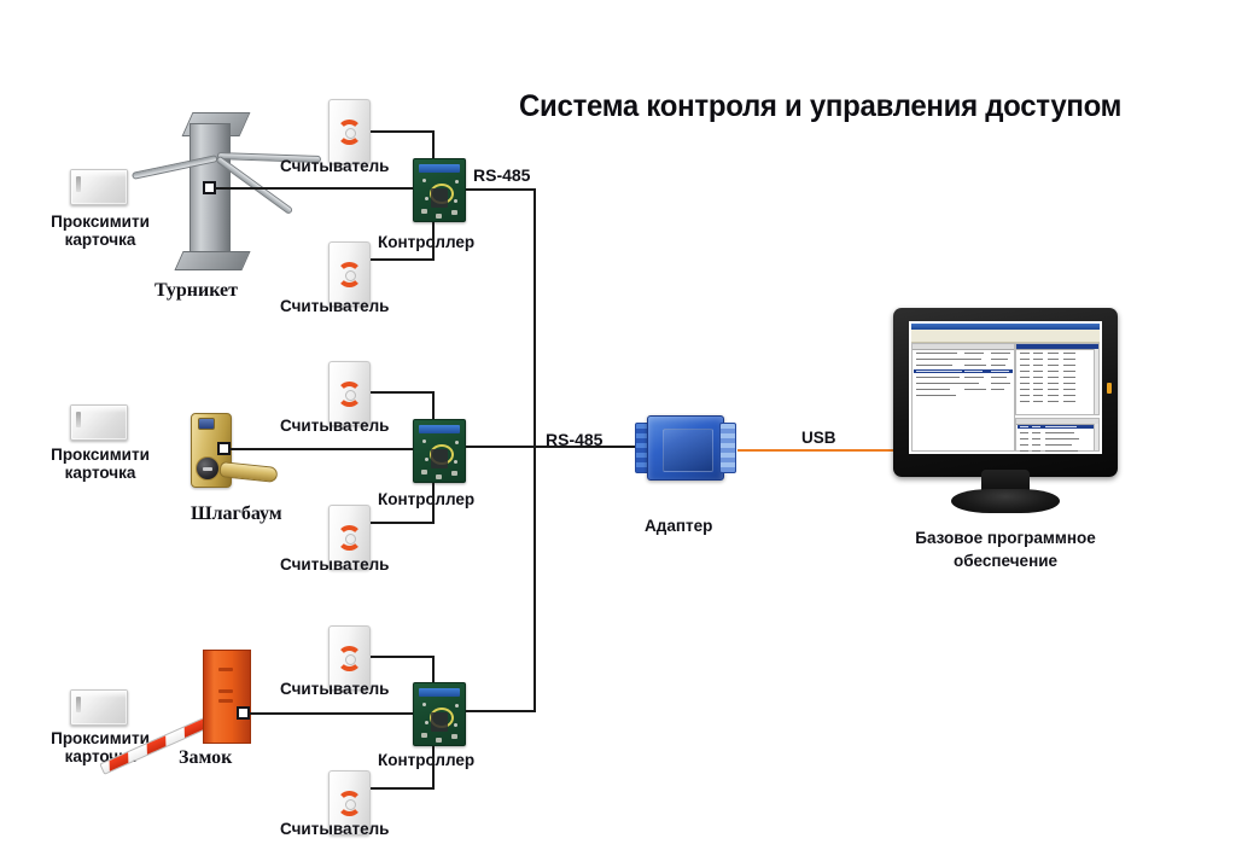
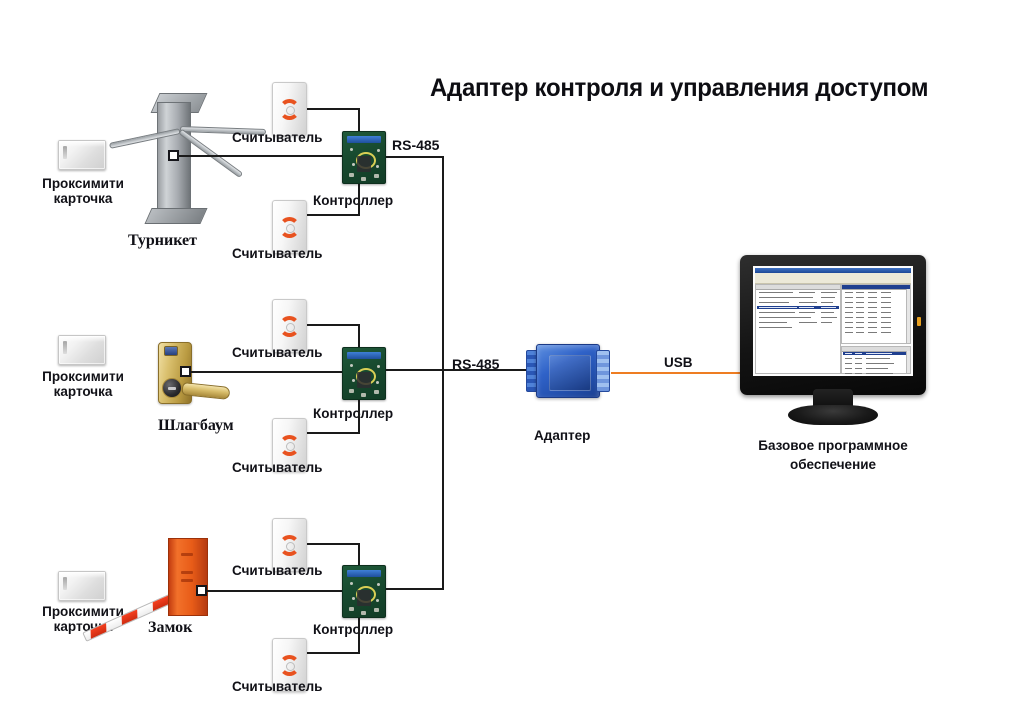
- Система контроля и управления доступом
+ Адаптер контроля и управления доступом
  Проксимити
  карточка
  Турникет
  Считыватель
  Контроллер
  Считыватель
  RS-485
  Проксимити
  карточка
  Шлагбаум
  Считыватель
  Контроллер
  Считыватель
  Проксимити
  Замок
  Считыватель
  Контроллер
  Считыватель
  RS-485
  Адаптер
  USB
  Базовое программное
  обеспечение
